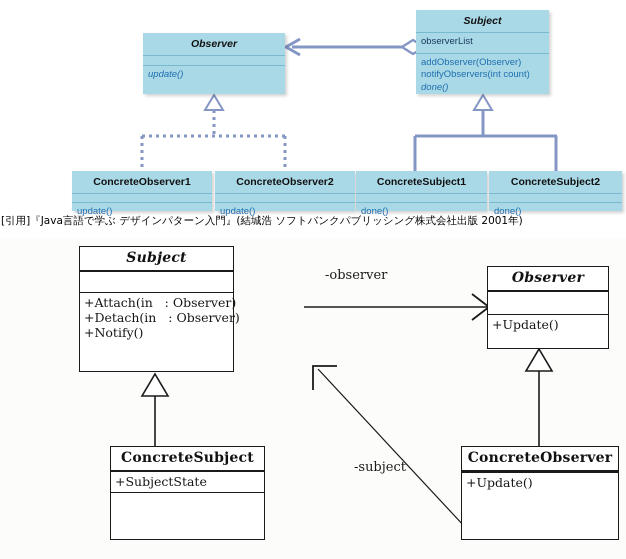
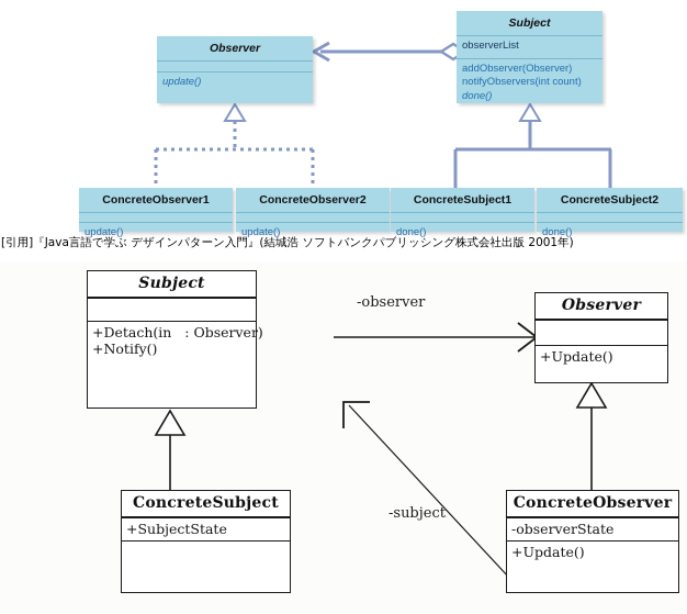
  Observer
  update()
  Subject
  observerList
  addObserver(Observer)
  notifyObservers(int count)
  done()
  ConcreteObserver1
  update()
  ConcreteObserver2
  update()
  ConcreteSubject1
  done()
  ConcreteSubject2
  done()
  [引用]『Java言語で学ぶ デザインパターン入門』(結城浩 ソフトバンクパブリッシング株式会社出版 2001年)
  Subject
- +Attach(in : Observer)
  +Detach(in : Observer)
  +Notify()
  Observer
  +Update()
  ConcreteSubject
  +SubjectState
  ConcreteObserver
+ -observerState
  +Update()
  -observer
  -subject
